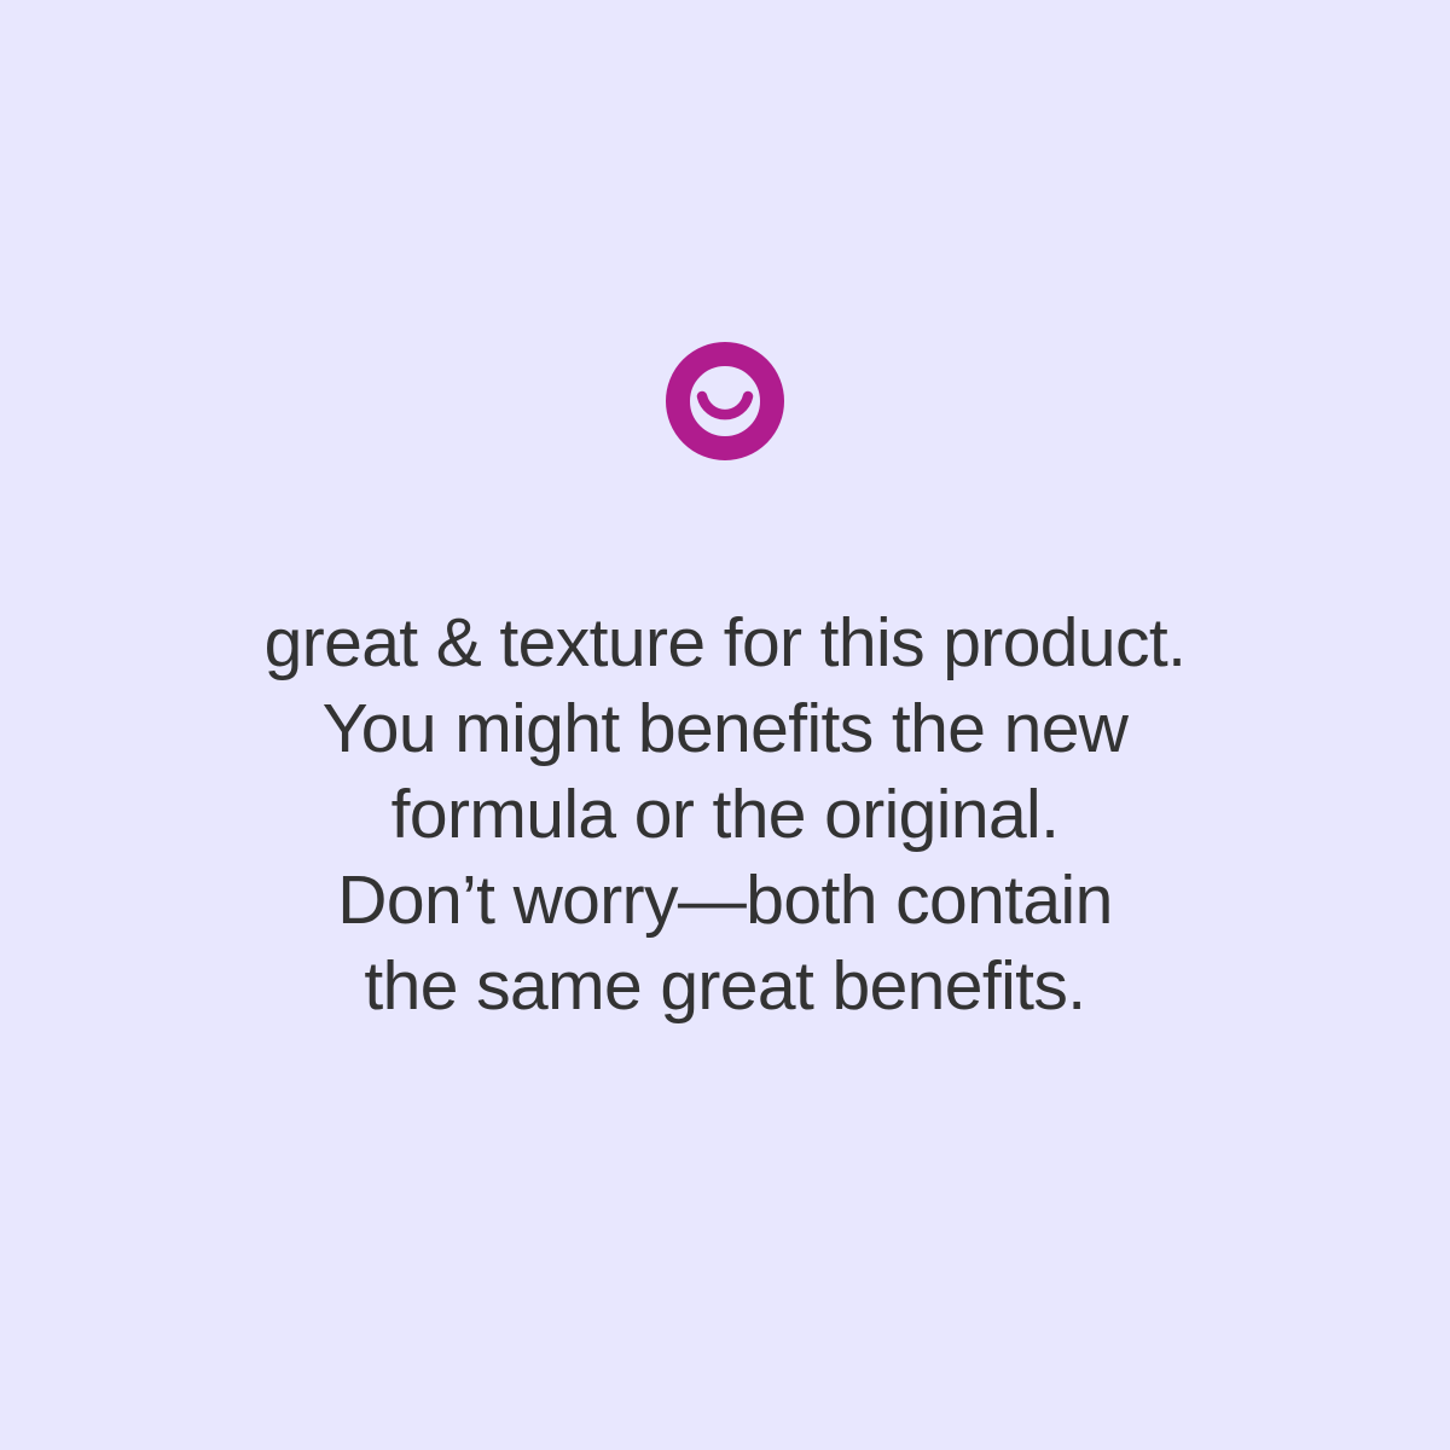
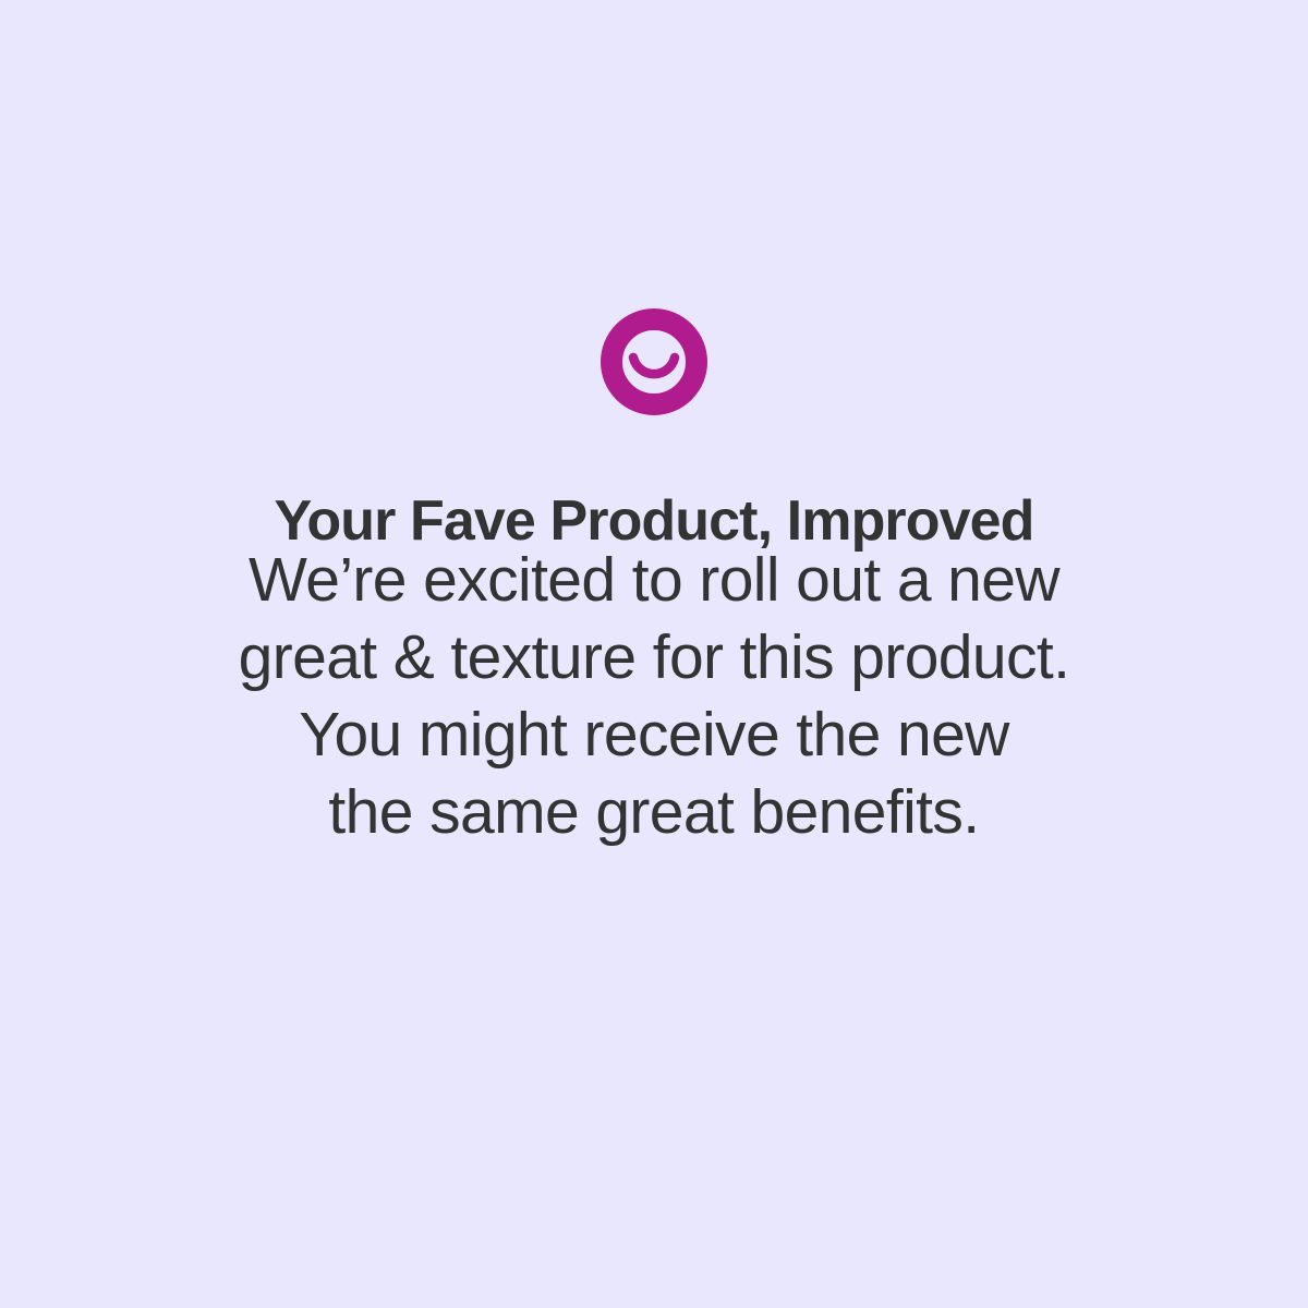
+ Your Fave Product, Improved
+ We’re excited to roll out a new
  great & texture for this product.
- You might benefits the new
+ You might receive the new
- formula or the original.
- Don’t worry—both contain
  the same great benefits.
